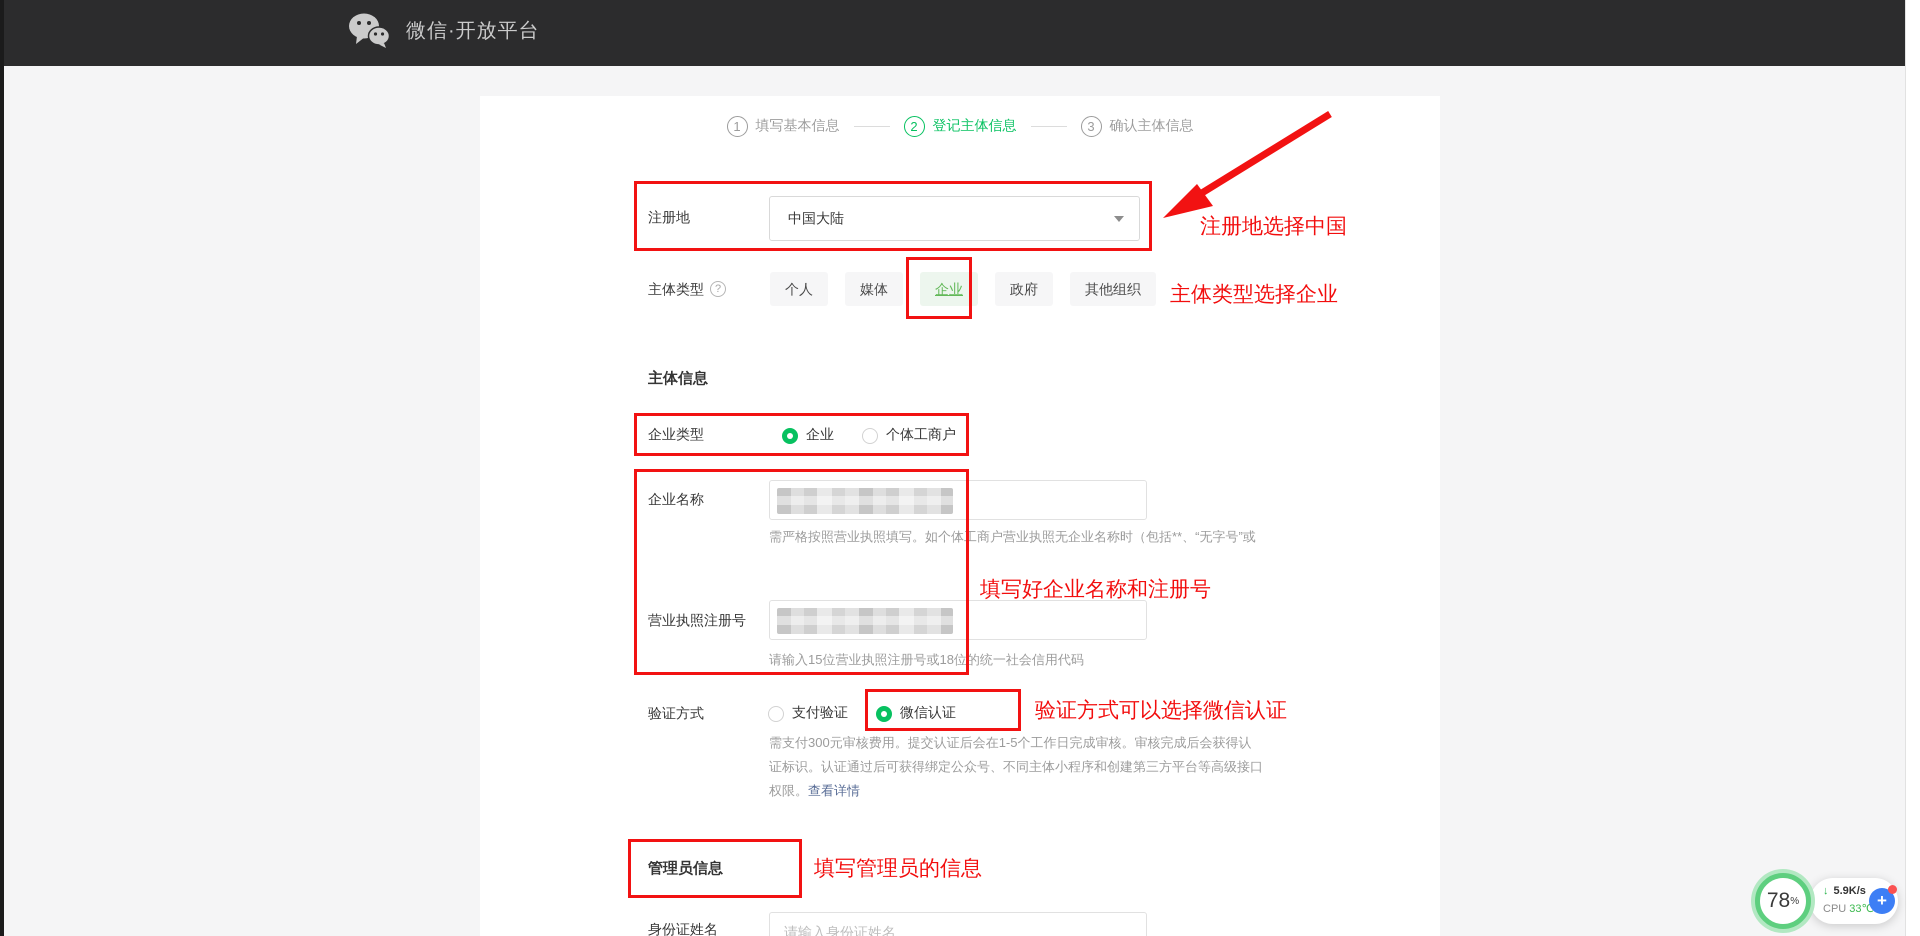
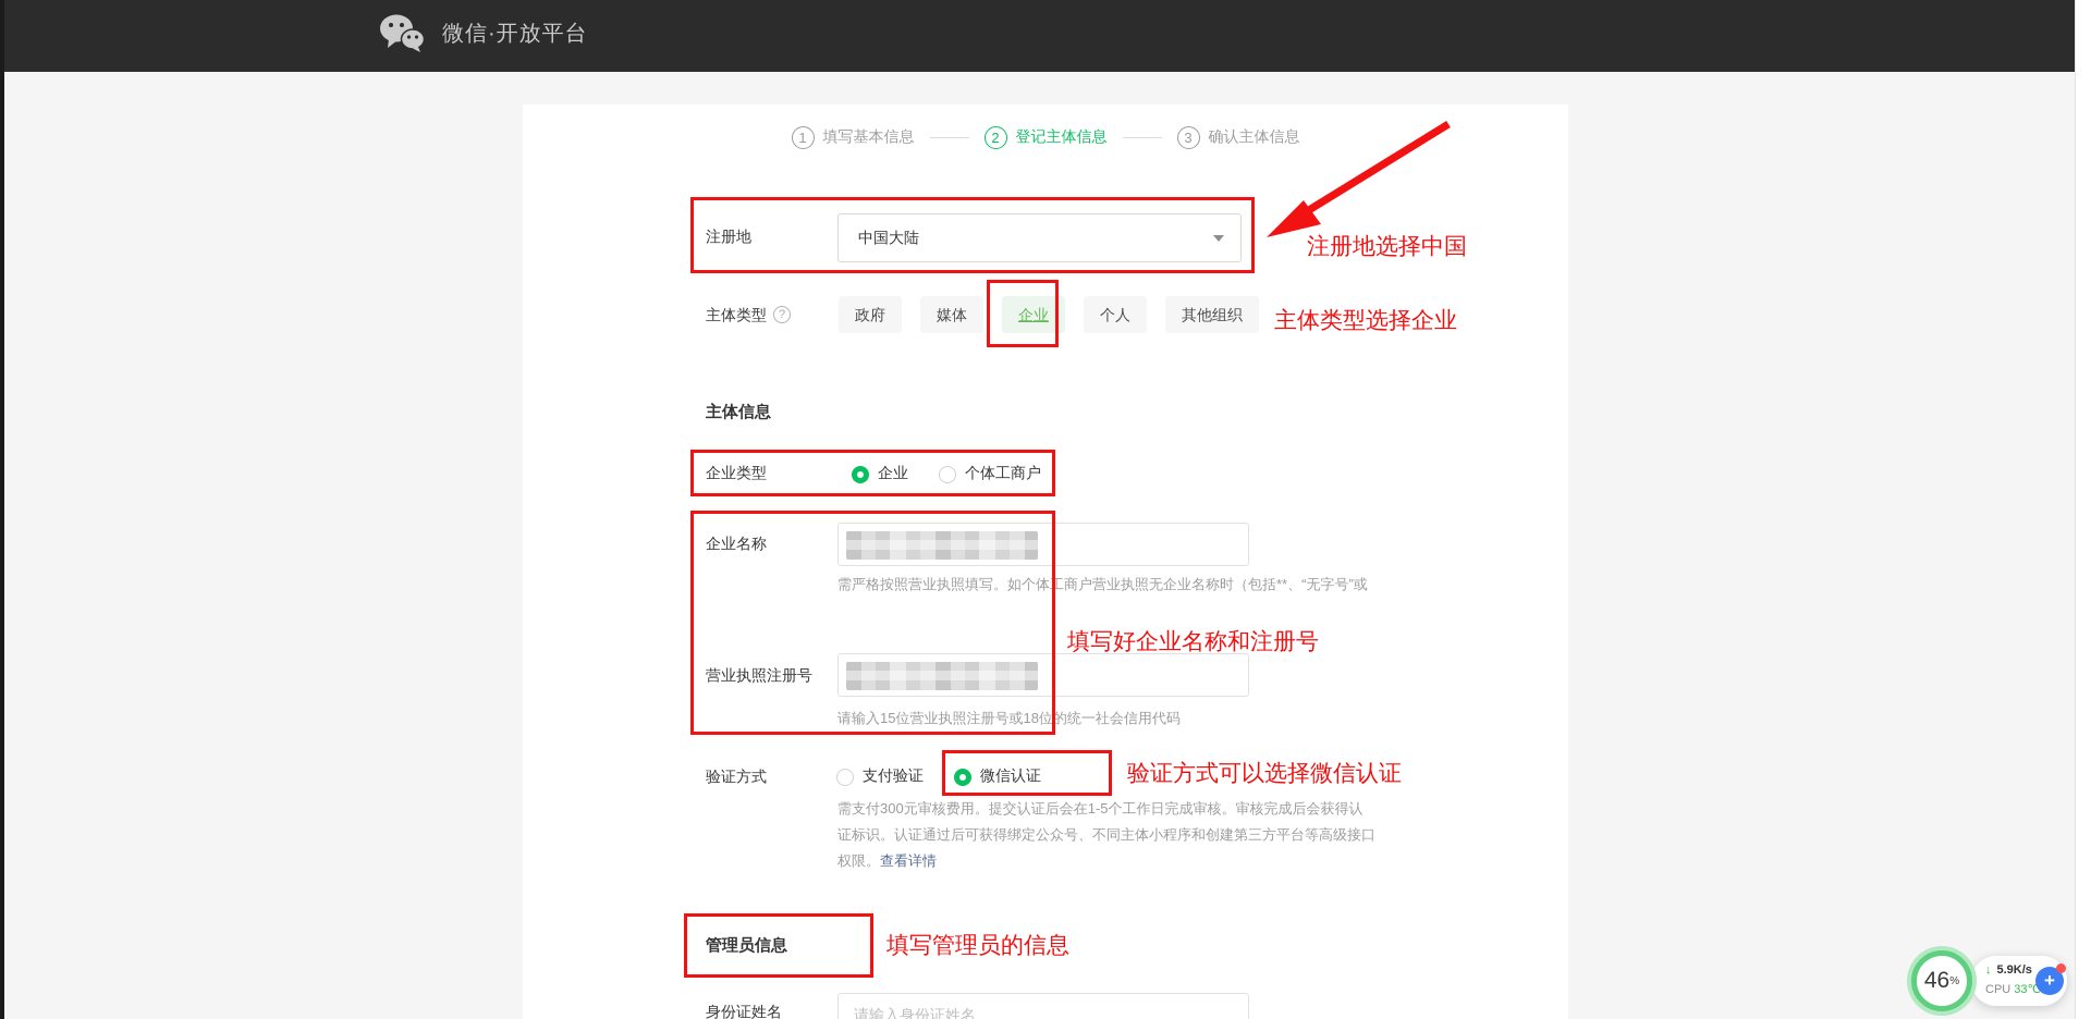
  微信·开放平台
  1
  填写基本信息
  2
  登记主体信息
  3
  确认主体信息
  注册地
  中国大陆
  主体类型
  ?
- 个人
+ 政府
  媒体
  企业
- 政府
+ 个人
  其他组织
  主体信息
  企业类型
  企业
  个体工商户
  企业名称
  需严格按照营业执照填写。如个体工商户营业执照无企业名称时（包括**、“无字号”或
  营业执照注册号
  请输入15位营业执照注册号或18位的统一社会信用代码
  验证方式
  支付验证
  微信认证
  需支付300元审核费用。提交认证后会在1-5个工作日完成审核。审核完成后会获得认
  证标识。认证通过后可获得绑定公众号、不同主体小程序和创建第三方平台等高级接口
  权限。查看详情
  管理员信息
  身份证姓名
  请输入身份证姓名
  注册地选择中国
  主体类型选择企业
  填写好企业名称和注册号
  验证方式可以选择微信认证
  填写管理员的信息
  ↓
  5.9K/s
  CPU 33℃
- 78
+ 46
  %
  +
